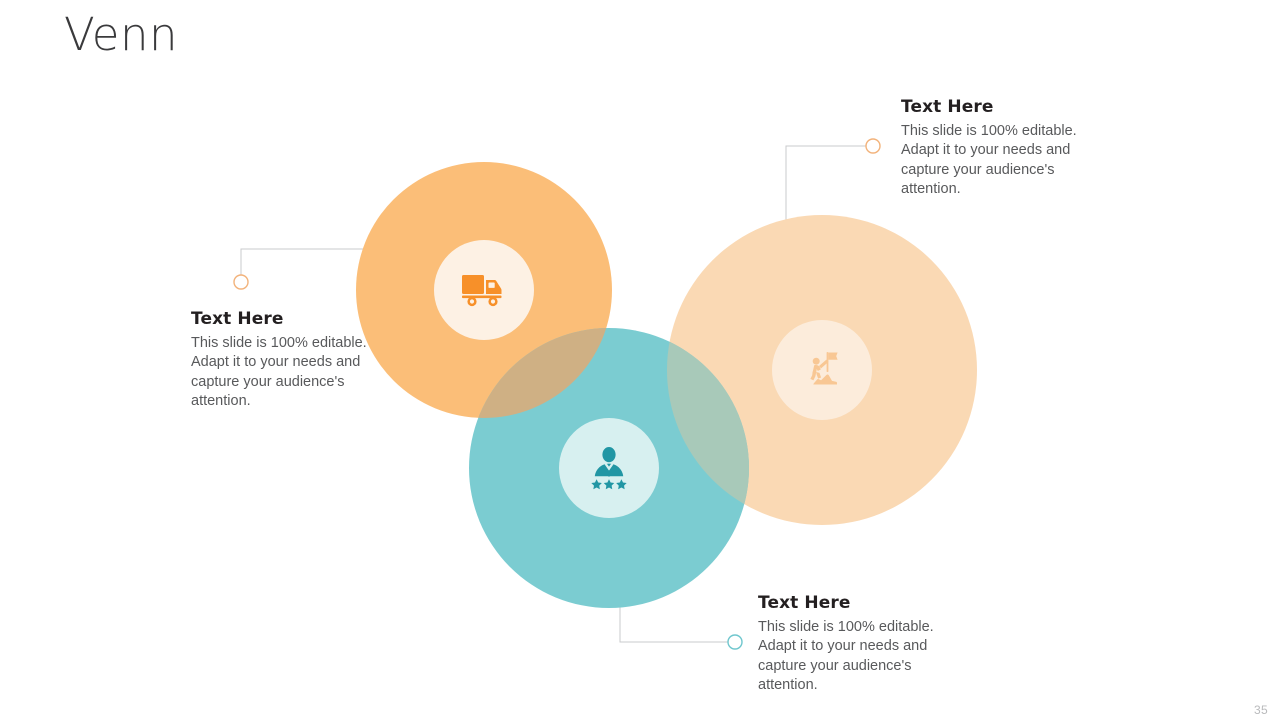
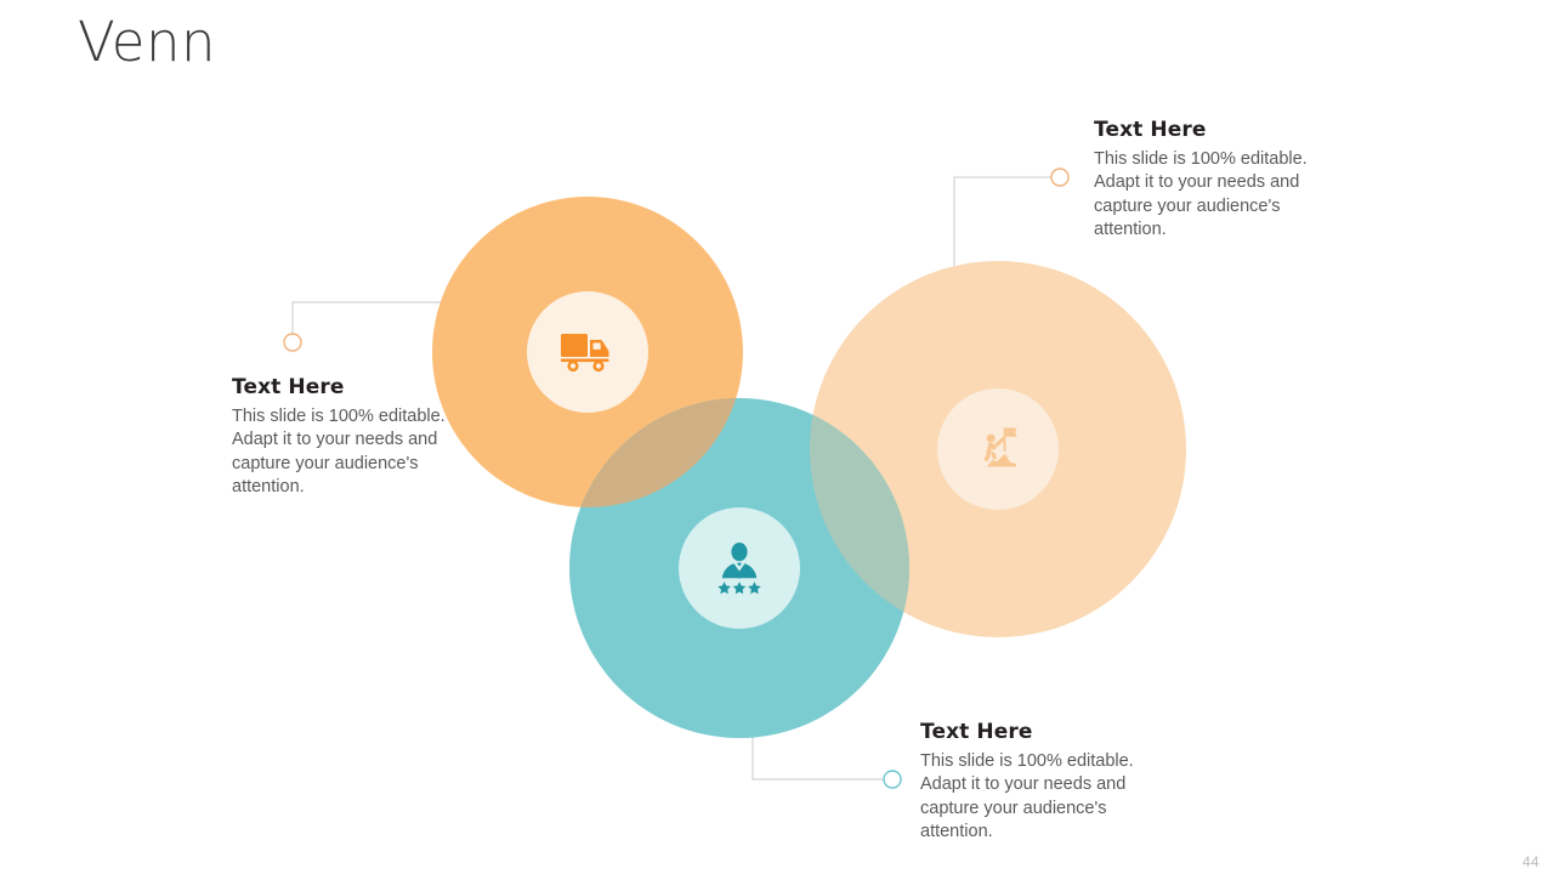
  Venn
  Text Here
  This slide is 100% editable. Adapt it to your needs and capture your audience's attention.
  Text Here
  This slide is 100% editable. Adapt it to your needs and capture your audience's attention.
  Text Here
  This slide is 100% editable. Adapt it to your needs and capture your audience's attention.
- 35
+ 44
